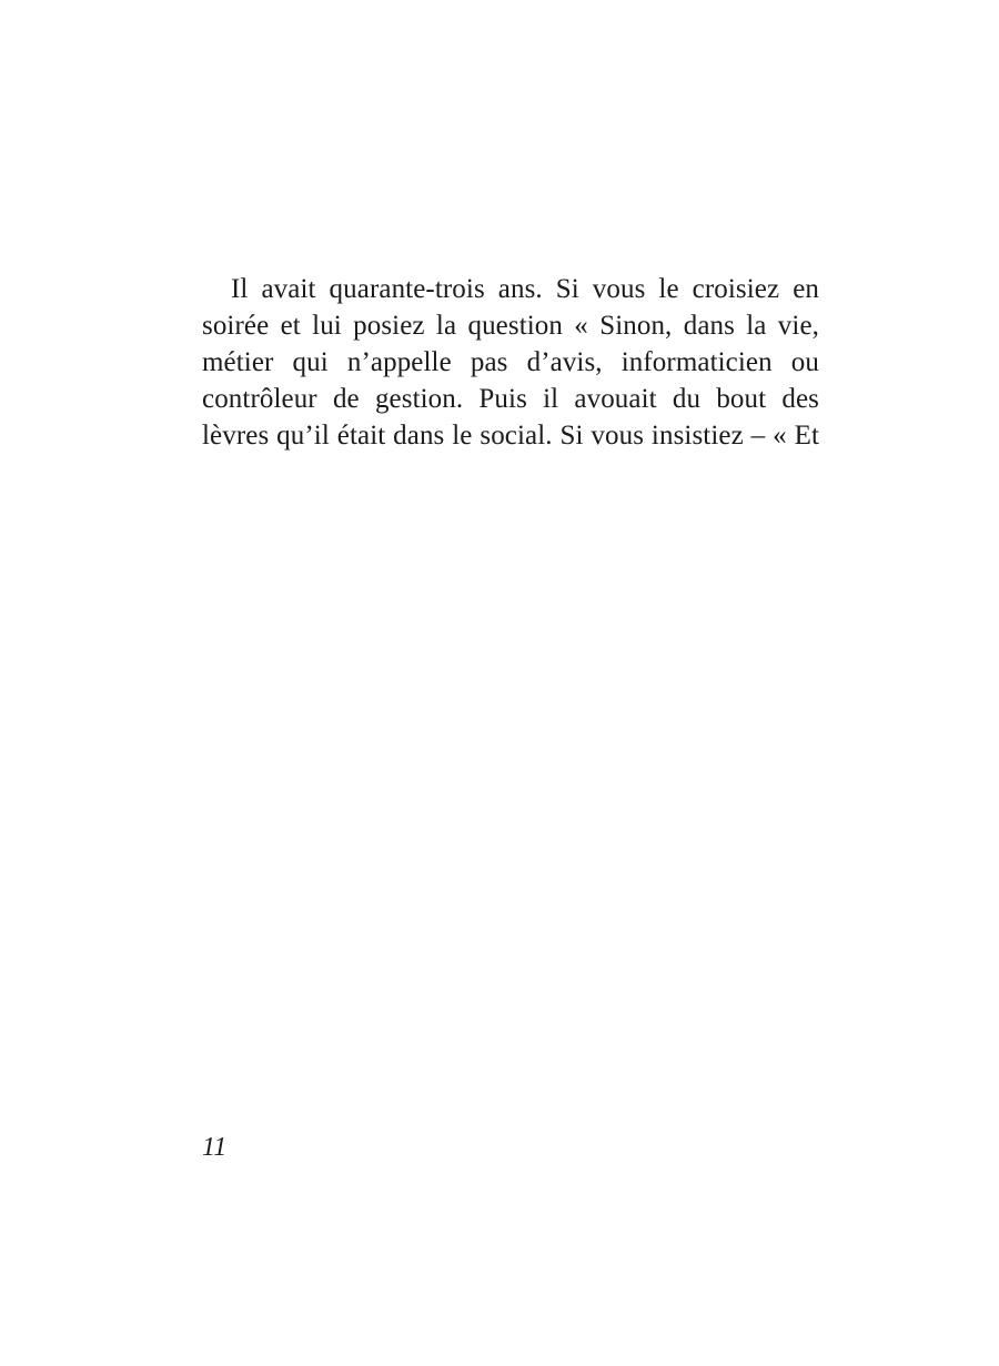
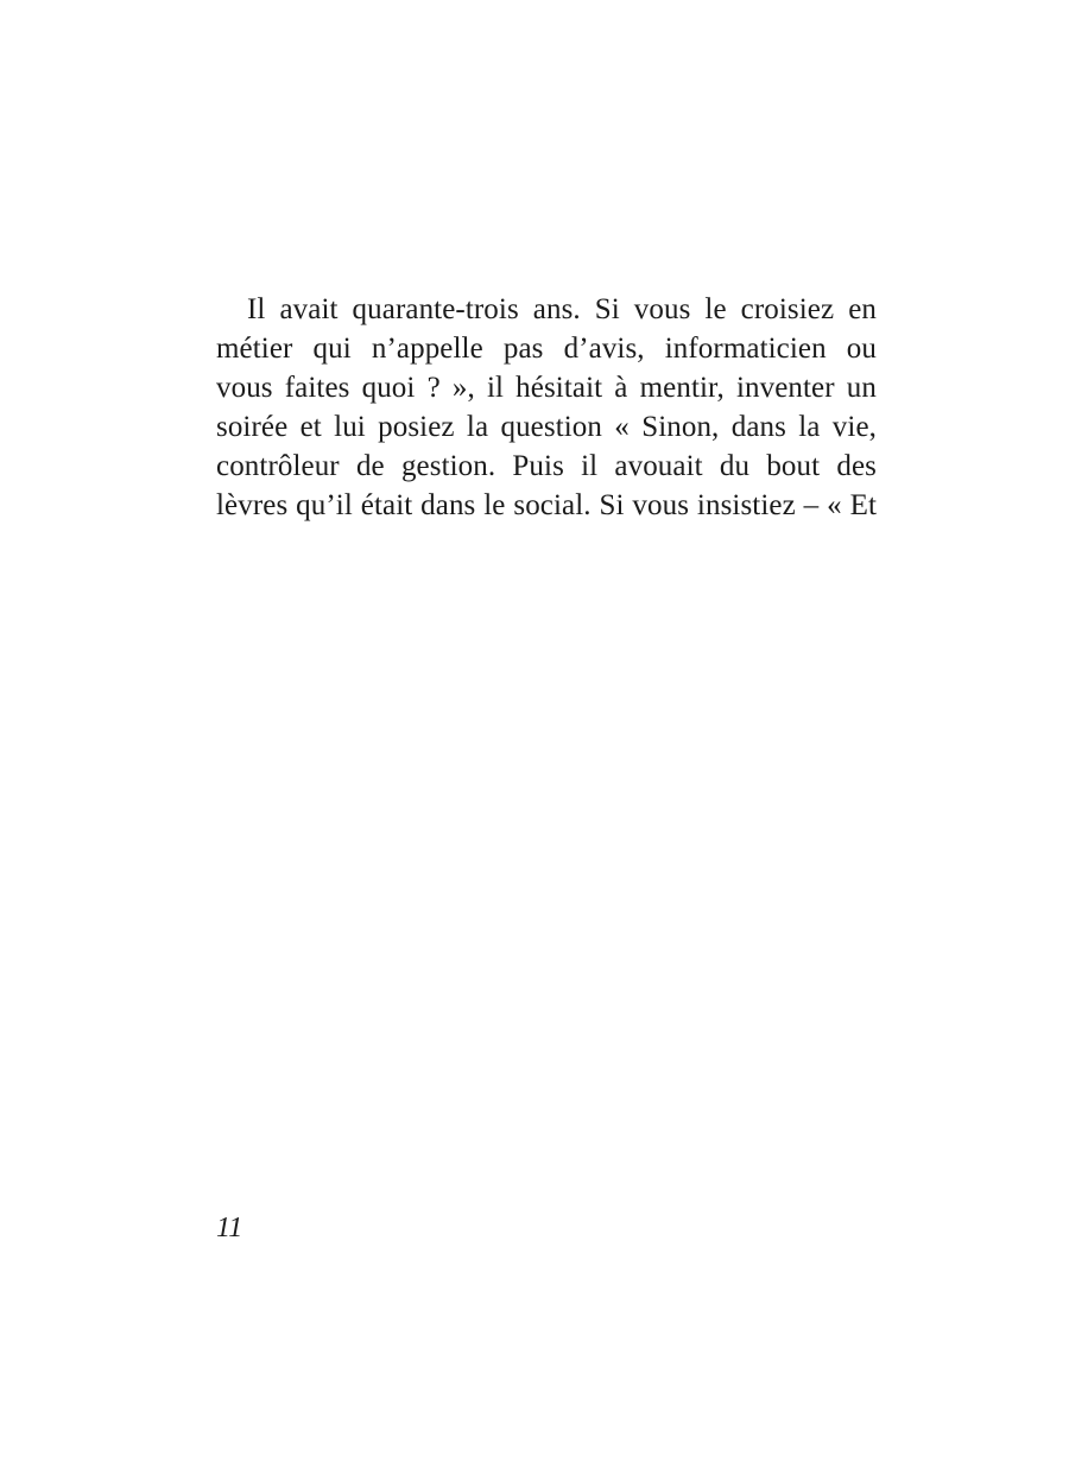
  Il avait quarante-trois ans. Si vous le croisiez en
- soirée et lui posiez la question « Sinon, dans la vie,
+ métier qui n’appelle pas d’avis, informaticien ou
+ vous faites quoi ? », il hésitait à mentir, inventer un
- métier qui n’appelle pas d’avis, informaticien ou
+ soirée et lui posiez la question « Sinon, dans la vie,
  contrôleur de gestion. Puis il avouait du bout des
  lèvres qu’il était dans le social. Si vous insistiez – « Et
  11
